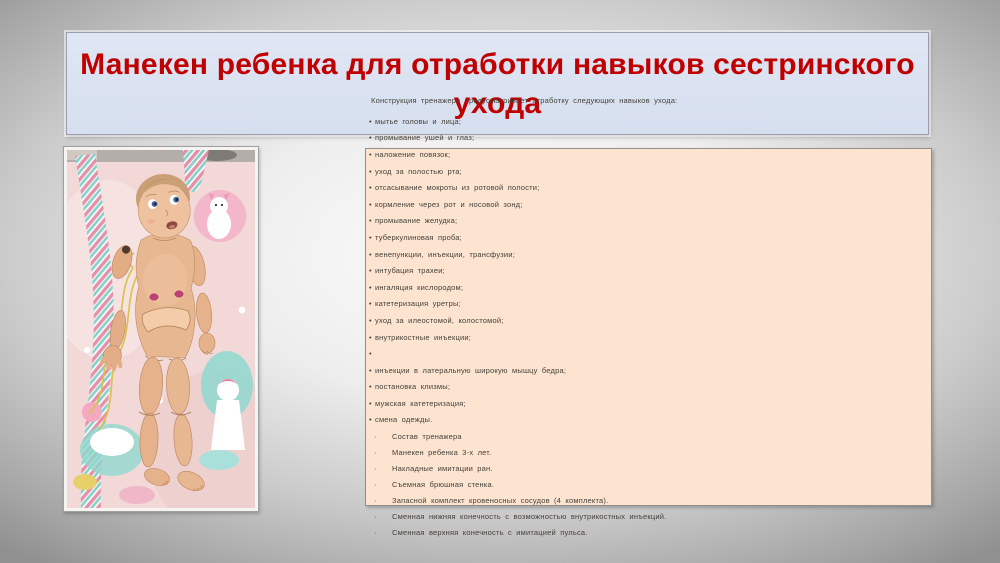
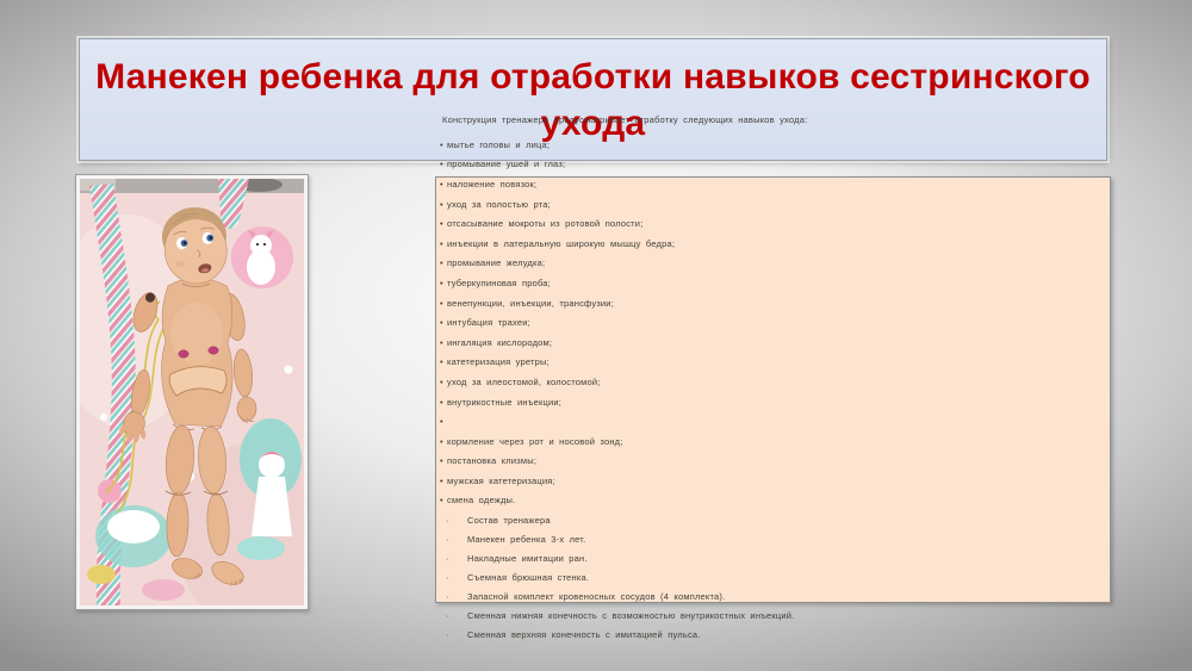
  Манекен ребенка для отработки навыков сестринского ухода
  Конструкция тренажера предусматривает отработку следующих навыков ухода:
  •
  мытье головы и лица;
  •
  промывание ушей и глаз;
  •
  наложение повязок;
  •
  уход за полостью рта;
  •
  отсасывание мокроты из ротовой полости;
  •
- кормление через рот и носовой зонд;
+ инъекции в латеральную широкую мышцу бедра;
  •
  промывание желудка;
  •
  туберкулиновая проба;
  •
  венепункции, инъекции, трансфузии;
  •
  интубация трахеи;
  •
  ингаляция кислородом;
  •
  катетеризация уретры;
  •
  уход за илеостомой, колостомой;
  •
  внутрикостные инъекции;
  •
  •
- инъекции в латеральную широкую мышцу бедра;
+ кормление через рот и носовой зонд;
  •
  постановка клизмы;
  •
  мужская катетеризация;
  •
  смена одежды.
  ·
  Состав тренажера
  ·
  Манекен ребенка 3-х лет.
  ·
  Накладные имитации ран.
  ·
  Съемная брюшная стенка.
  ·
  Запасной комплект кровеносных сосудов (4 комплекта).
  ·
  Сменная нижняя конечность с возможностью внутрикостных инъекций.
  ·
  Сменная верхняя конечность с имитацией пульса.
